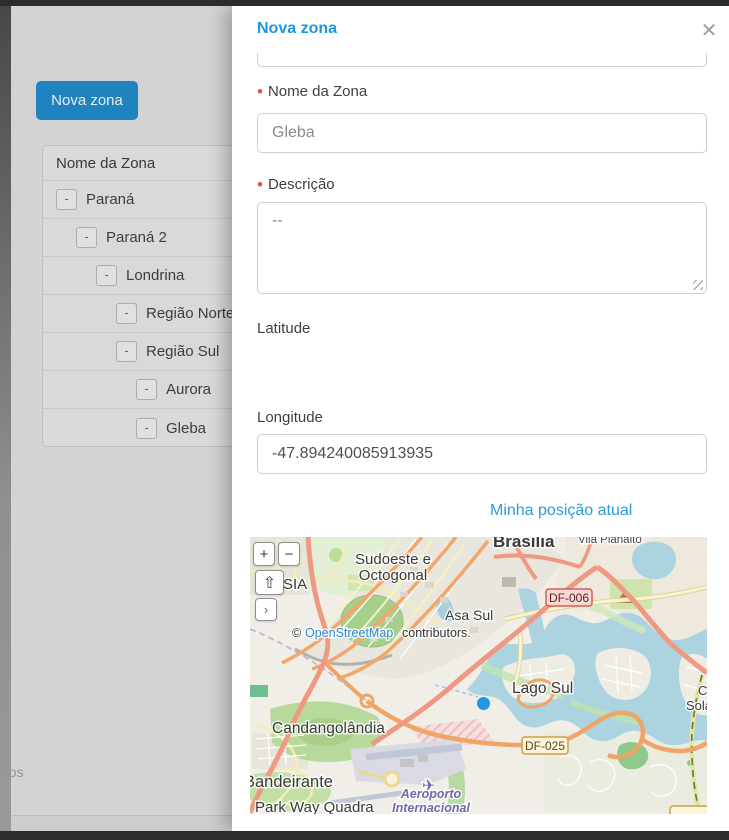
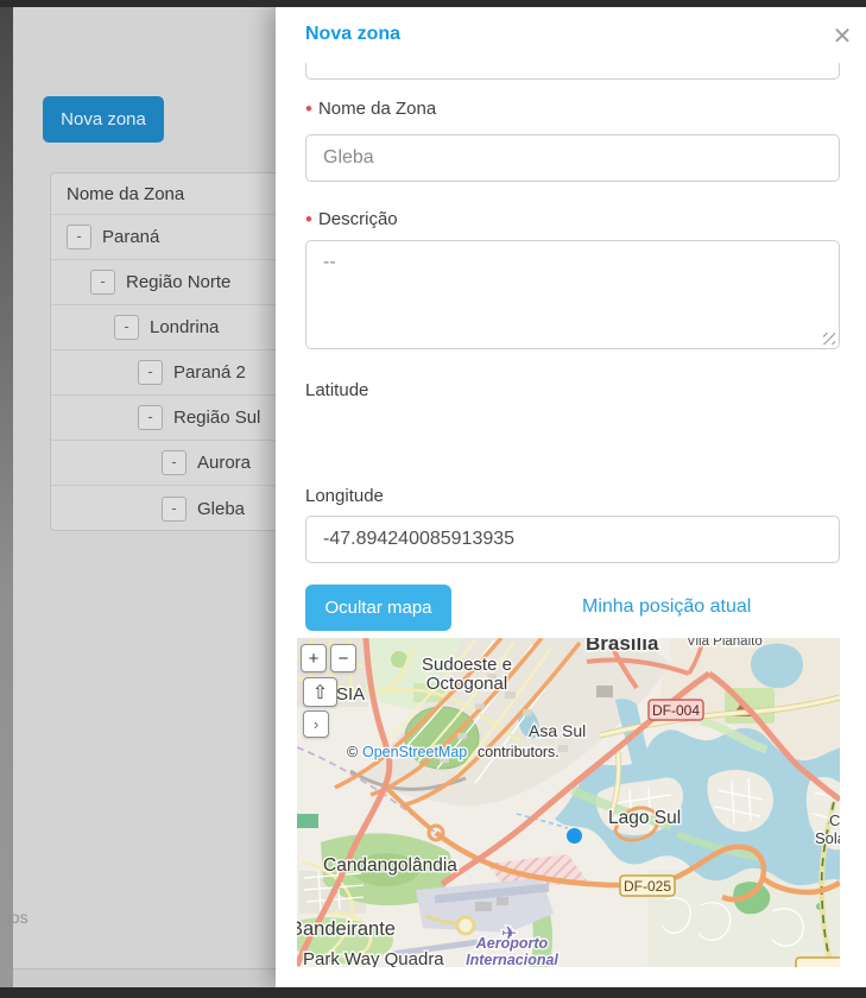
  nos
  Nova zona
  Nome da Zona
  -
  Paraná
  -
- Paraná 2
+ Região Norte
  -
  Londrina
  -
- Região Norte
+ Paraná 2
  -
  Região Sul
  -
  Aurora
  -
  Gleba
  Nova zona
  ✕
  • Nome da Zona
  Gleba
  • Descrição
  --
  Latitude
  Longitude
  -47.894240085913935
+ Ocultar mapa
  Minha posição atual
- DF-006
+ DF-004
  DF-025
  Brasília
  Vila Planalto
  Sudoeste e
  Octogonal
  SIA
  Asa Sul
  Lago Sul
  Candangolândia
  Bandeirante
  Park Way Quadra
  Sol
  ✈
  Aeroporto
  Internacional
  © OpenStreetMap contributors.
  +
  −
  ⇧
  ›
